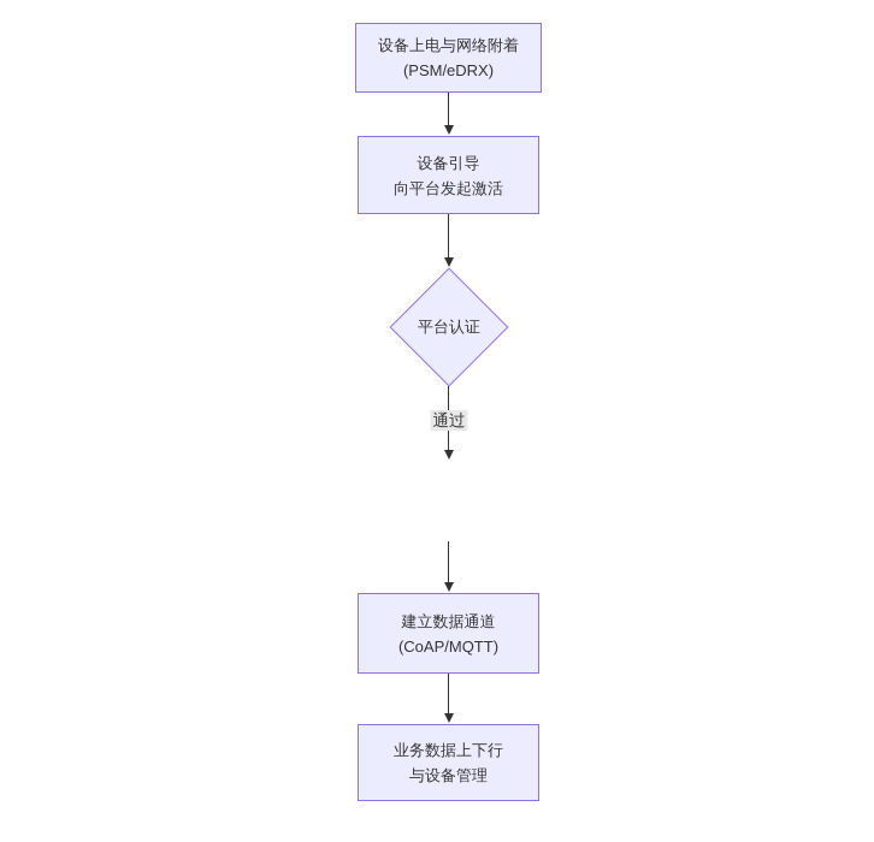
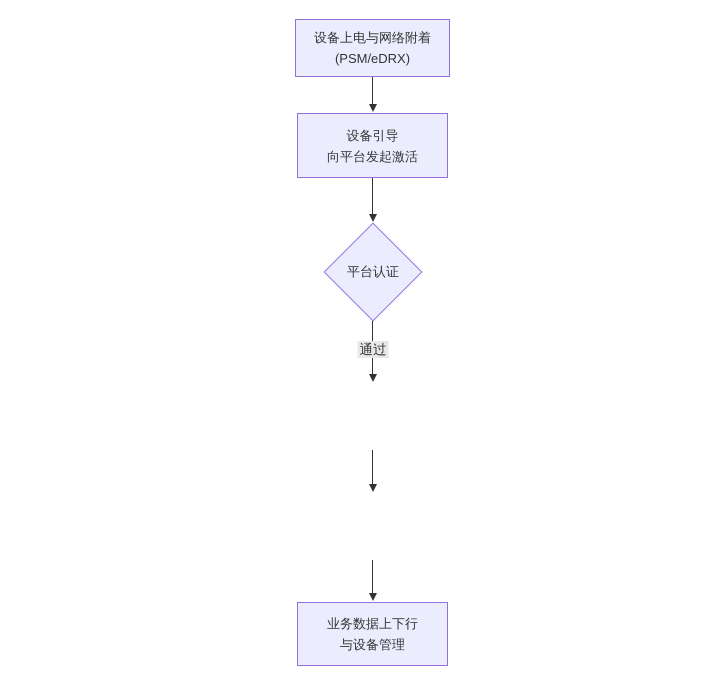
  设备上电与网络附着
  (PSM/eDRX)
  设备引导
  向平台发起激活
  平台认证
  通过
- 建立数据通道
- (CoAP/MQTT)
  业务数据上下行
  与设备管理
